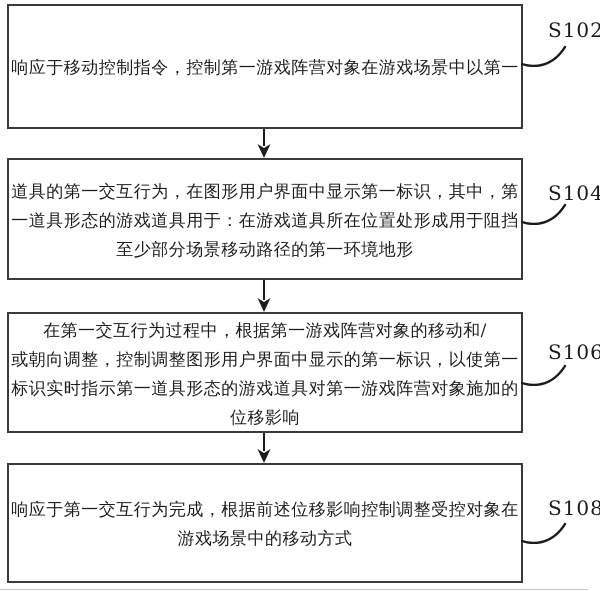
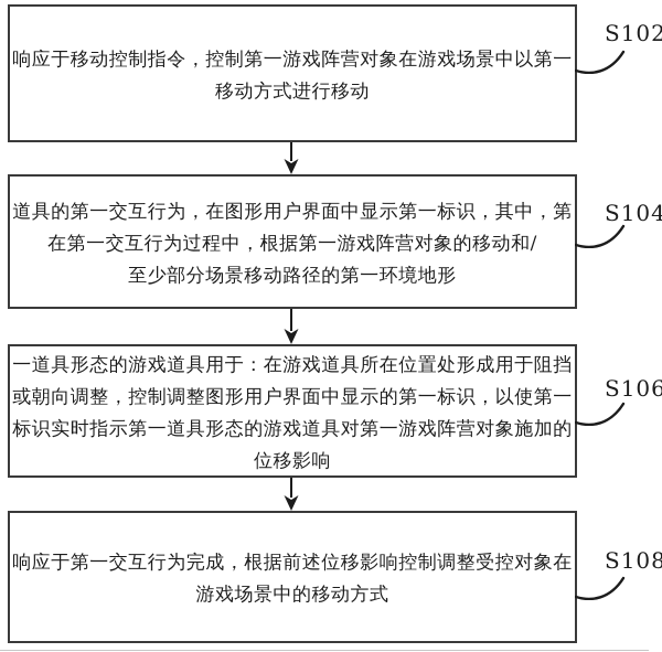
  响应于移动控制指令，控制第一游戏阵营对象在游戏场景中以第一
+ 移动方式进行移动
  道具的第一交互行为，在图形用户界面中显示第一标识，其中，第
- 一道具形态的游戏道具用于：在游戏道具所在位置处形成用于阻挡
+ 在第一交互行为过程中，根据第一游戏阵营对象的移动和/
  至少部分场景移动路径的第一环境地形
- 在第一交互行为过程中，根据第一游戏阵营对象的移动和/
+ 一道具形态的游戏道具用于：在游戏道具所在位置处形成用于阻挡
  或朝向调整，控制调整图形用户界面中显示的第一标识，以使第一
  标识实时指示第一道具形态的游戏道具对第一游戏阵营对象施加的
  位移影响
  响应于第一交互行为完成，根据前述位移影响控制调整受控对象在
  游戏场景中的移动方式
  S102
  S104
  S106
  S108
